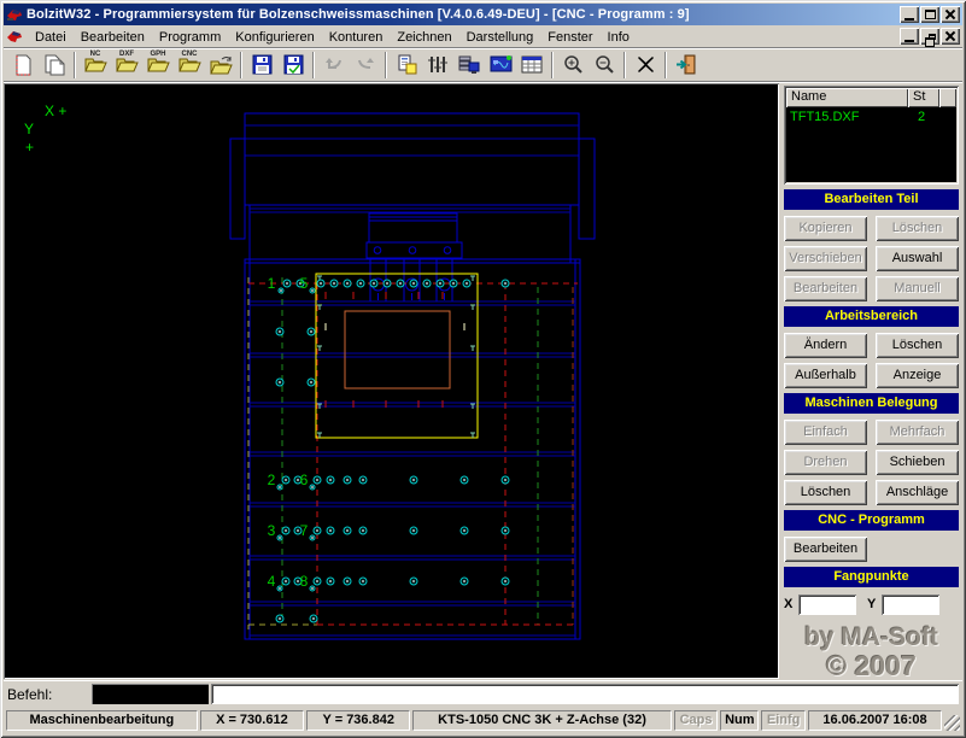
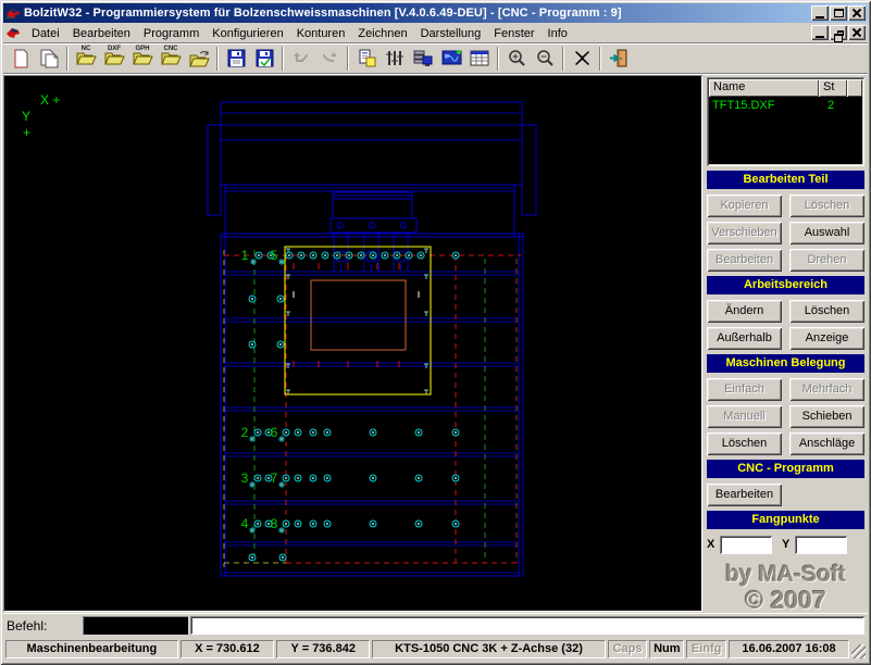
  BolzitW32 - Programmiersystem für Bolzenschweissmaschinen [V.4.0.6.49-DEU] - [CNC - Programm : 9]
  Datei Bearbeiten Programm Konfigurieren Konturen Zeichnen Darstellung Fenster Info
  X +
  Y
  +
  1
  5
  2
  6
  3
  7
  4
  8
  Name
  St
  TFT15.DXF
  2
  Bearbeiten Teil
  Kopieren
  Löschen
  Verschieben
  Auswahl
  Bearbeiten
- Manuell
+ Drehen
  Arbeitsbereich
  Ändern
  Löschen
  Außerhalb
  Anzeige
  Maschinen Belegung
  Einfach
  Mehrfach
- Drehen
+ Manuell
  Schieben
  Löschen
  Anschläge
  CNC - Programm
  Bearbeiten
  Fangpunkte
  X
  Y
  by MA-Soft
  © 2007
  Befehl:
  Maschinenbearbeitung
  X = 730.612
  Y = 736.842
  KTS-1050 CNC 3K + Z-Achse (32)
  Caps
  Num
  Einfg
  16.06.2007 16:08
